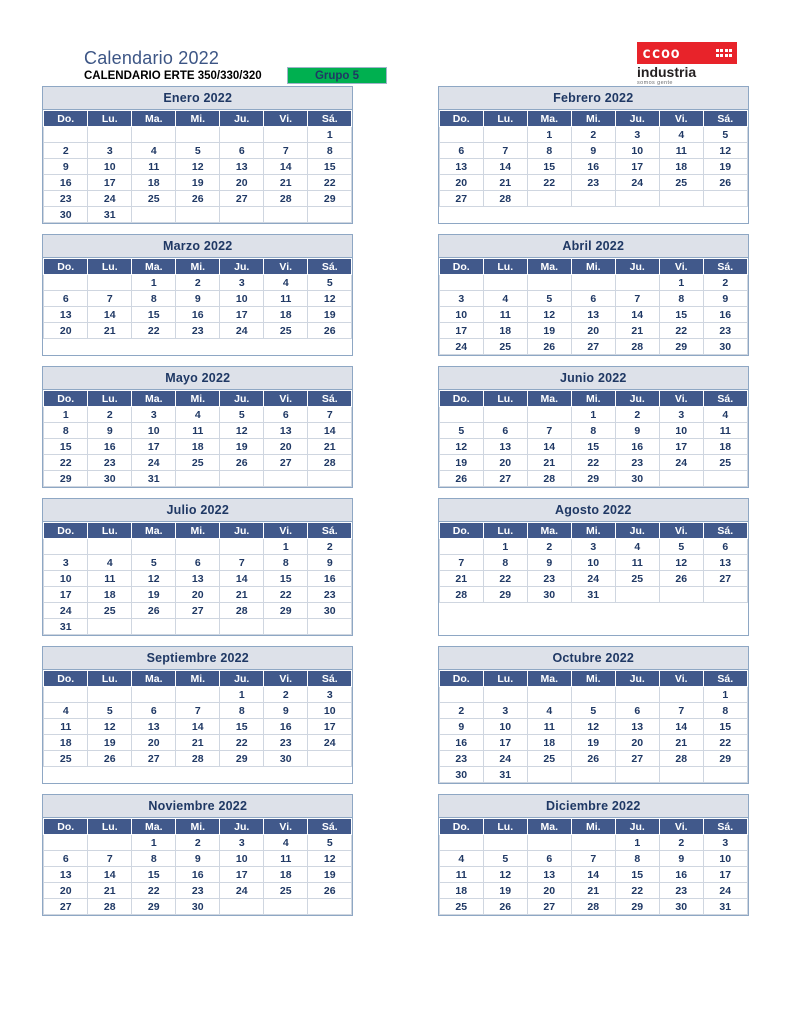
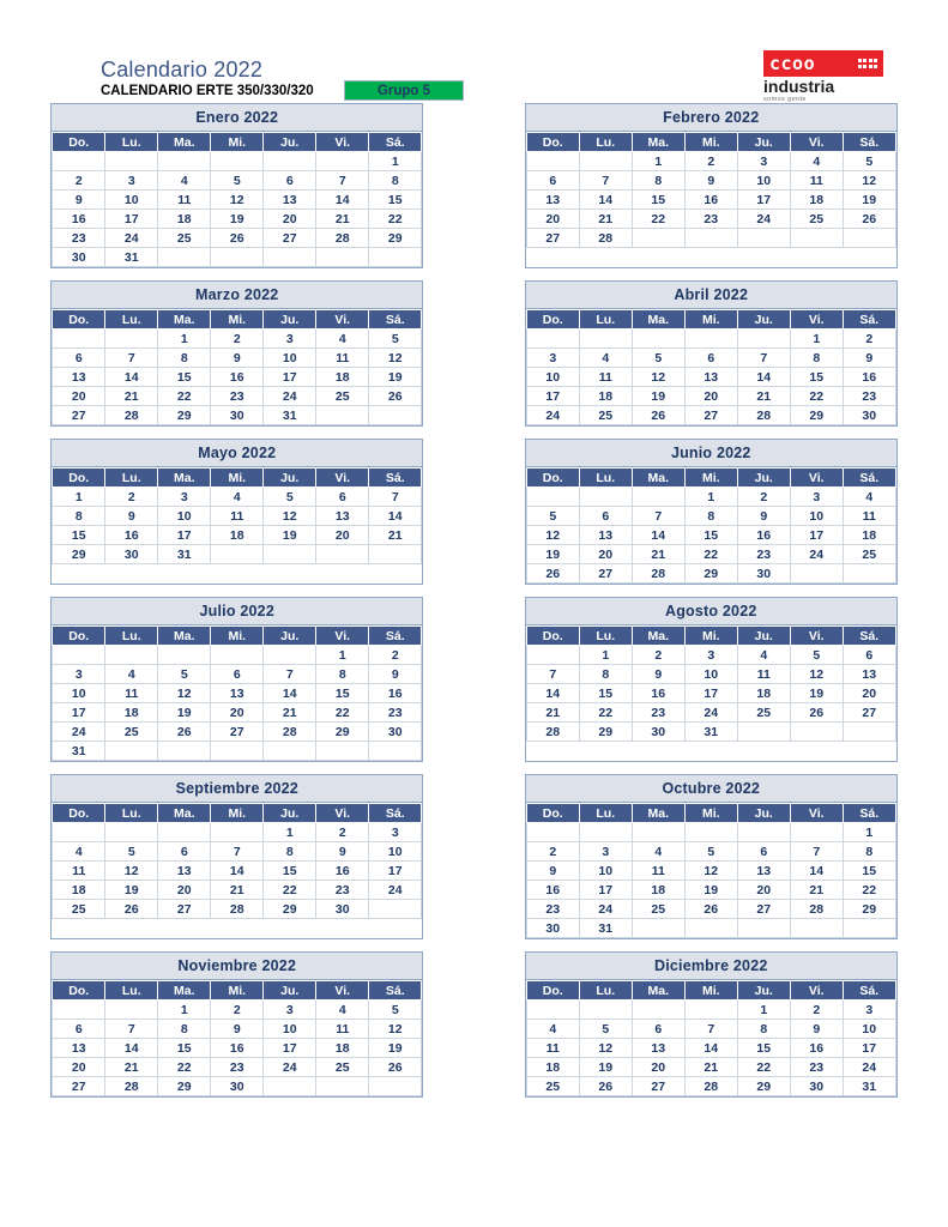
  Calendario 2022
  CALENDARIO ERTE 350/330/320
  Grupo 5
  ccoo
  industria
  Enero 2022
  Do.	Lu.	Ma.	Mi.	Ju.	Vi.	Sá.
  						1
  2	3	4	5	6	7	8
  9	10	11	12	13	14	15
  16	17	18	19	20	21	22
  23	24	25	26	27	28	29
  30	31
  Febrero 2022
  Do.	Lu.	Ma.	Mi.	Ju.	Vi.	Sá.
  		1	2	3	4	5
  6	7	8	9	10	11	12
  13	14	15	16	17	18	19
  20	21	22	23	24	25	26
  27	28
  Marzo 2022
  Do.	Lu.	Ma.	Mi.	Ju.	Vi.	Sá.
  		1	2	3	4	5
  6	7	8	9	10	11	12
  13	14	15	16	17	18	19
  20	21	22	23	24	25	26
+ 27	28	29	30	31
  Abril 2022
  Do.	Lu.	Ma.	Mi.	Ju.	Vi.	Sá.
  					1	2
  3	4	5	6	7	8	9
  10	11	12	13	14	15	16
  17	18	19	20	21	22	23
  24	25	26	27	28	29	30
  Mayo 2022
  Do.	Lu.	Ma.	Mi.	Ju.	Vi.	Sá.
  1	2	3	4	5	6	7
  8	9	10	11	12	13	14
  15	16	17	18	19	20	21
- 22	23	24	25	26	27	28
  29	30	31
  Junio 2022
  Do.	Lu.	Ma.	Mi.	Ju.	Vi.	Sá.
  			1	2	3	4
  5	6	7	8	9	10	11
  12	13	14	15	16	17	18
  19	20	21	22	23	24	25
  26	27	28	29	30
  Julio 2022
  Do.	Lu.	Ma.	Mi.	Ju.	Vi.	Sá.
  					1	2
  3	4	5	6	7	8	9
  10	11	12	13	14	15	16
  17	18	19	20	21	22	23
  24	25	26	27	28	29	30
  31
  Agosto 2022
  Do.	Lu.	Ma.	Mi.	Ju.	Vi.	Sá.
  	1	2	3	4	5	6
  7	8	9	10	11	12	13
+ 14	15	16	17	18	19	20
  21	22	23	24	25	26	27
  28	29	30	31
  Septiembre 2022
  Do.	Lu.	Ma.	Mi.	Ju.	Vi.	Sá.
  				1	2	3
  4	5	6	7	8	9	10
  11	12	13	14	15	16	17
  18	19	20	21	22	23	24
  25	26	27	28	29	30
  Octubre 2022
  Do.	Lu.	Ma.	Mi.	Ju.	Vi.	Sá.
  						1
  2	3	4	5	6	7	8
  9	10	11	12	13	14	15
  16	17	18	19	20	21	22
  23	24	25	26	27	28	29
  30	31
  Noviembre 2022
  Do.	Lu.	Ma.	Mi.	Ju.	Vi.	Sá.
  		1	2	3	4	5
  6	7	8	9	10	11	12
  13	14	15	16	17	18	19
  20	21	22	23	24	25	26
  27	28	29	30
  Diciembre 2022
  Do.	Lu.	Ma.	Mi.	Ju.	Vi.	Sá.
  				1	2	3
  4	5	6	7	8	9	10
  11	12	13	14	15	16	17
  18	19	20	21	22	23	24
  25	26	27	28	29	30	31
